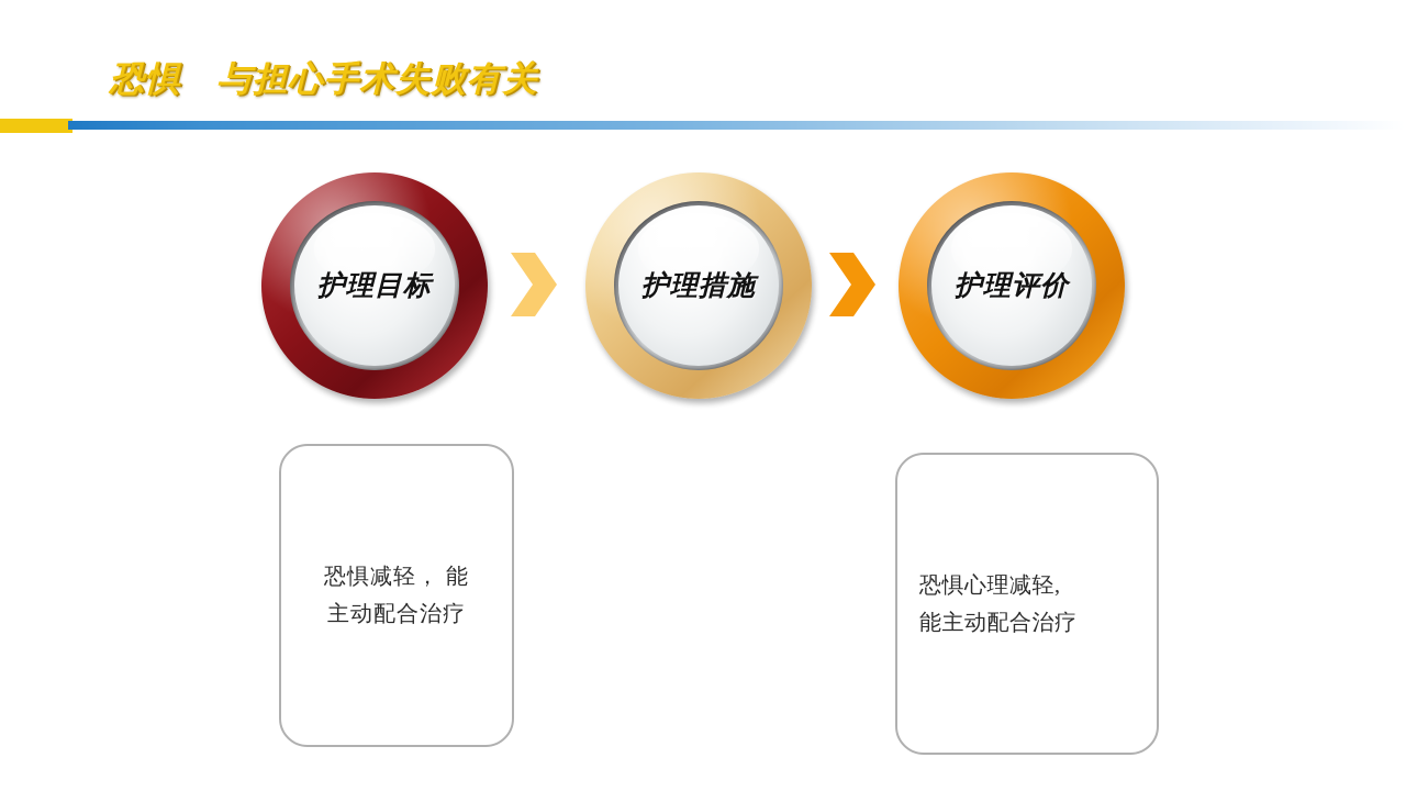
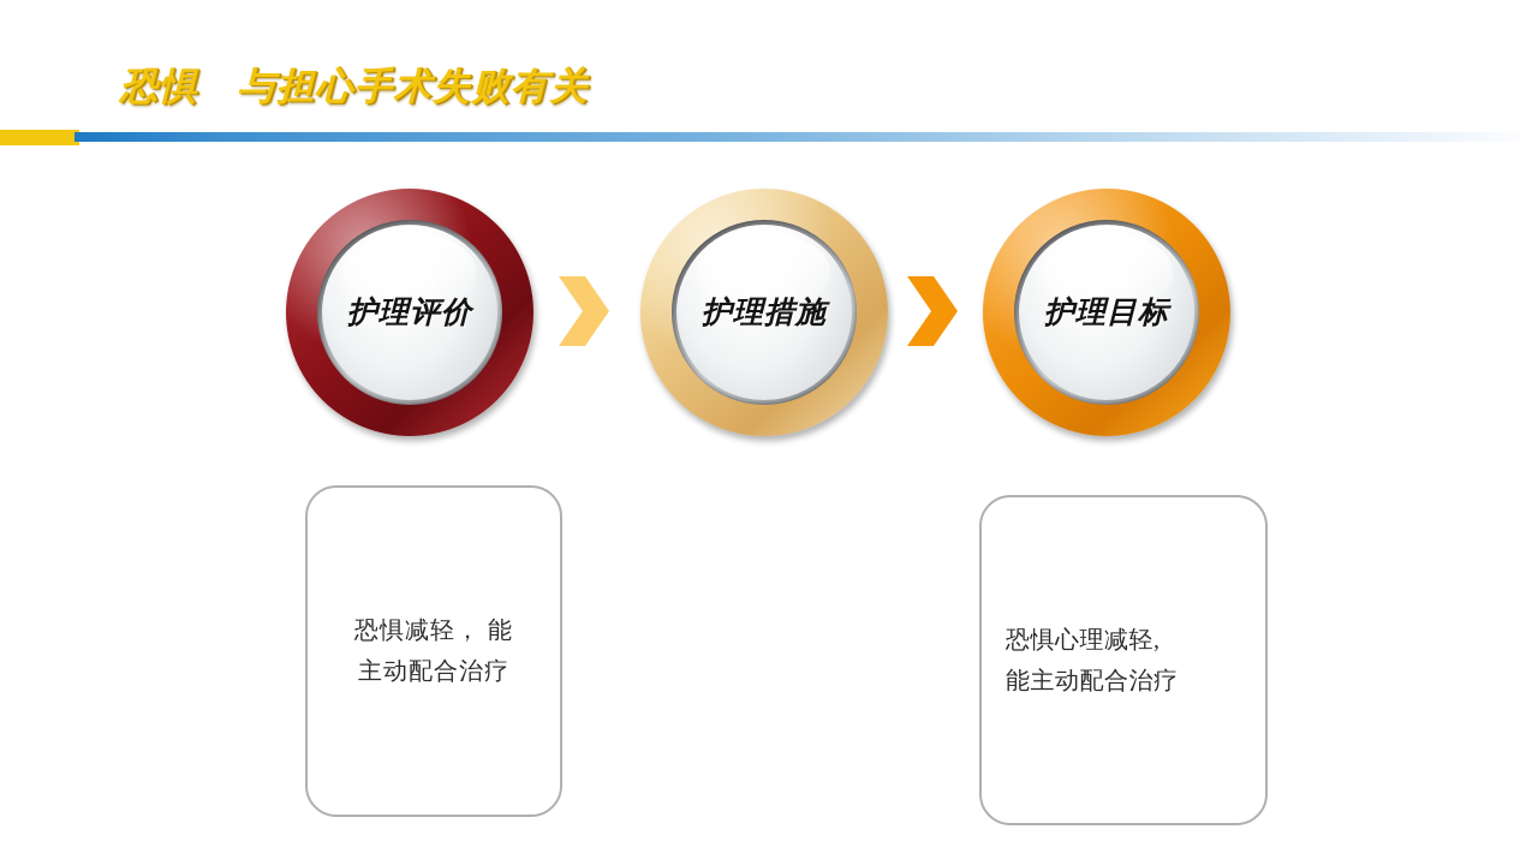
  恐惧 与担心手术失败有关
- 护理目标
+ 护理评价
  护理措施
- 护理评价
+ 护理目标
  恐惧减轻， 能
  主动配合治疗
  恐惧心理减轻,
  能主动配合治疗
